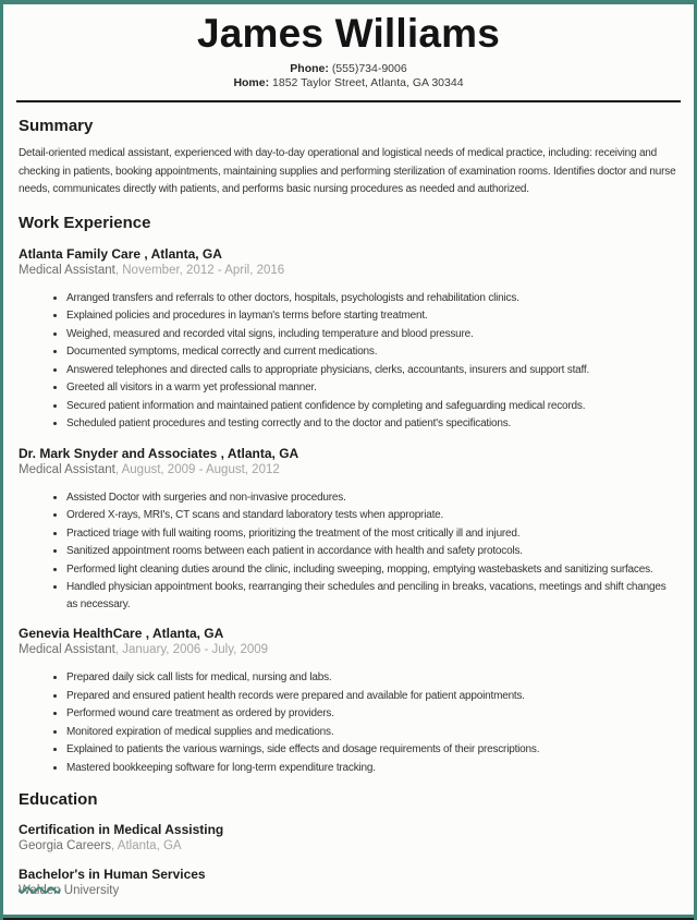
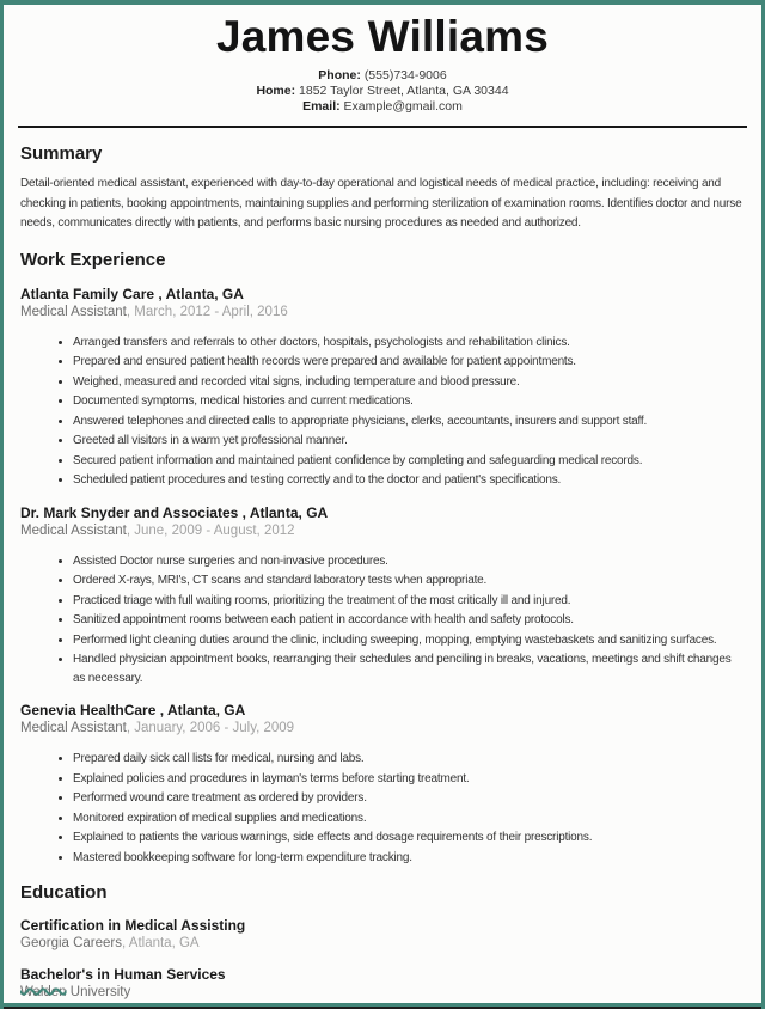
  James Williams
  Phone: (555)734-9006
  Home: 1852 Taylor Street, Atlanta, GA 30344
+ Email: Example@gmail.com
  Summary
  Detail-oriented medical assistant, experienced with day-to-day operational and logistical needs of medical practice, including: receiving and checking in patients, booking appointments, maintaining supplies and performing sterilization of examination rooms. Identifies doctor and nurse needs, communicates directly with patients, and performs basic nursing procedures as needed and authorized.
  Work Experience
  Atlanta Family Care , Atlanta, GA
- Medical Assistant, November, 2012 - April, 2016
+ Medical Assistant, March, 2012 - April, 2016
  Arranged transfers and referrals to other doctors, hospitals, psychologists and rehabilitation clinics.
- Explained policies and procedures in layman's terms before starting treatment.
+ Prepared and ensured patient health records were prepared and available for patient appointments.
  Weighed, measured and recorded vital signs, including temperature and blood pressure.
- Documented symptoms, medical correctly and current medications.
+ Documented symptoms, medical histories and current medications.
  Answered telephones and directed calls to appropriate physicians, clerks, accountants, insurers and support staff.
  Greeted all visitors in a warm yet professional manner.
  Secured patient information and maintained patient confidence by completing and safeguarding medical records.
  Scheduled patient procedures and testing correctly and to the doctor and patient's specifications.
  Dr. Mark Snyder and Associates , Atlanta, GA
- Medical Assistant, August, 2009 - August, 2012
+ Medical Assistant, June, 2009 - August, 2012
- Assisted Doctor with surgeries and non-invasive procedures.
+ Assisted Doctor nurse surgeries and non-invasive procedures.
  Ordered X-rays, MRI's, CT scans and standard laboratory tests when appropriate.
  Practiced triage with full waiting rooms, prioritizing the treatment of the most critically ill and injured.
  Sanitized appointment rooms between each patient in accordance with health and safety protocols.
  Performed light cleaning duties around the clinic, including sweeping, mopping, emptying wastebaskets and sanitizing surfaces.
  Handled physician appointment books, rearranging their schedules and penciling in breaks, vacations, meetings and shift changes as necessary.
  Genevia HealthCare , Atlanta, GA
  Medical Assistant, January, 2006 - July, 2009
  Prepared daily sick call lists for medical, nursing and labs.
- Prepared and ensured patient health records were prepared and available for patient appointments.
+ Explained policies and procedures in layman's terms before starting treatment.
  Performed wound care treatment as ordered by providers.
  Monitored expiration of medical supplies and medications.
  Explained to patients the various warnings, side effects and dosage requirements of their prescriptions.
  Mastered bookkeeping software for long-term expenditure tracking.
  Education
  Certification in Medical Assisting
  Georgia Careers, Atlanta, GA
  Bachelor's in Human Services
  Walden University
